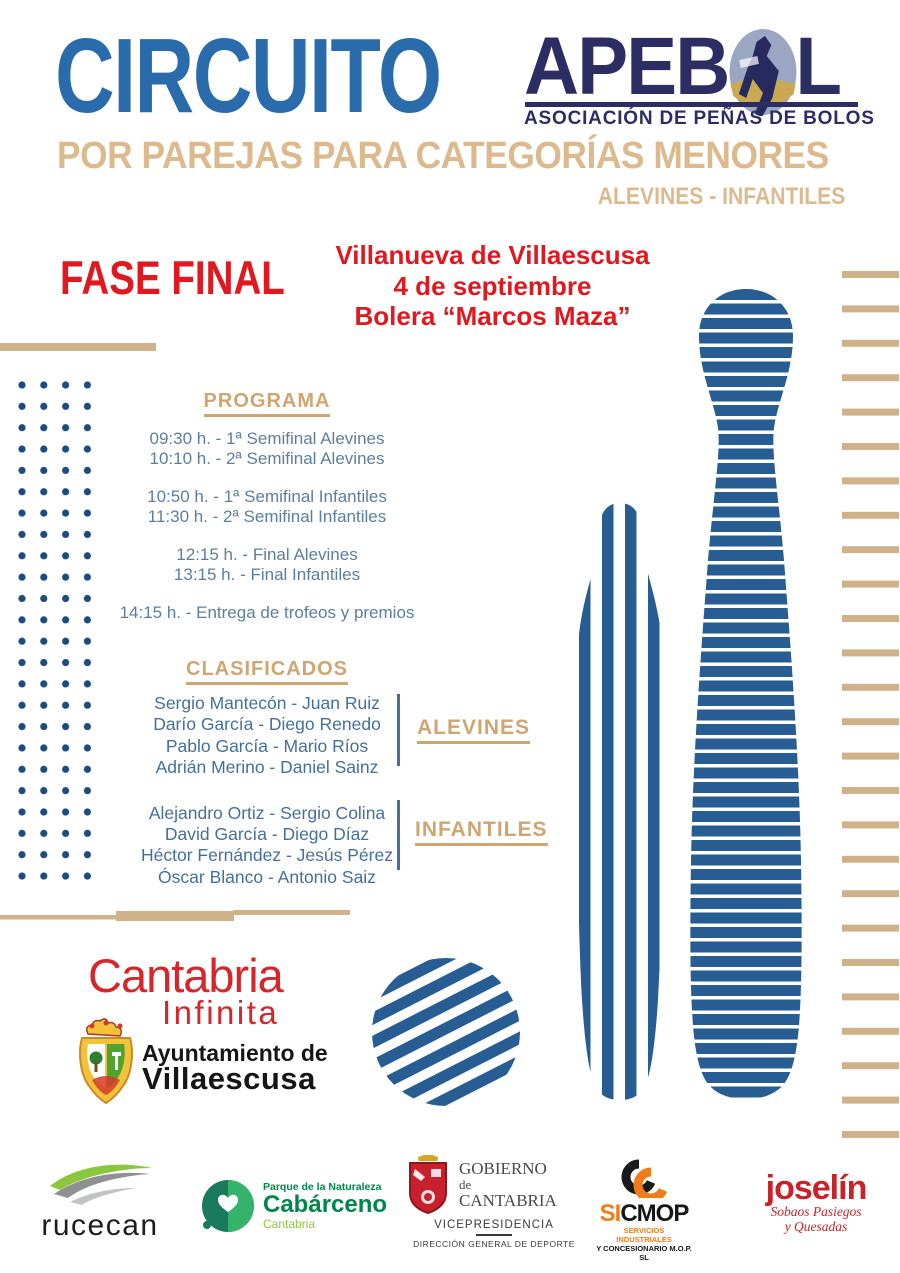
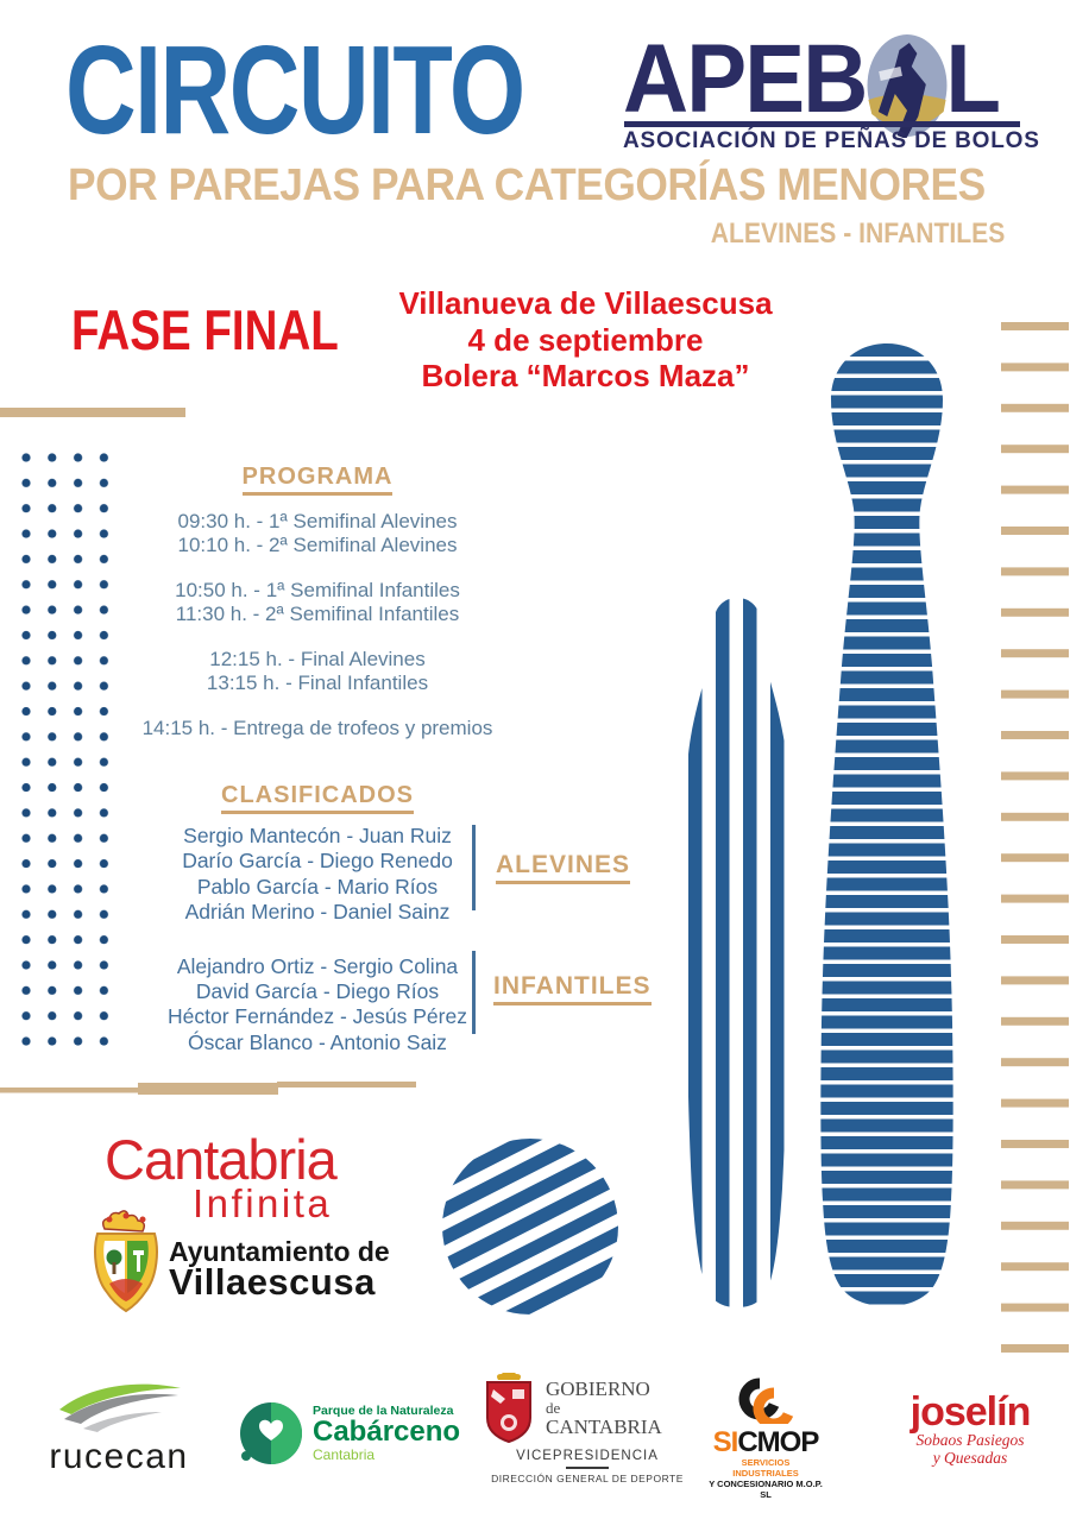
  CIRCUITO
  APEB
  L
  ASOCIACIÓN DE PEÑAS DE BOLOS
  POR PAREJAS PARA CATEGORÍAS MENORES
  ALEVINES - INFANTILES
  FASE FINAL
  Villanueva de Villaescusa
  4 de septiembre
  Bolera “Marcos Maza”
  PROGRAMA
  09:30 h. - 1ª Semifinal Alevines
  10:10 h. - 2ª Semifinal Alevines
  10:50 h. - 1ª Semifinal Infantiles
  11:30 h. - 2ª Semifinal Infantiles
  12:15 h. - Final Alevines
  13:15 h. - Final Infantiles
  14:15 h. - Entrega de trofeos y premios
  CLASIFICADOS
  Sergio Mantecón - Juan Ruiz
  Darío García - Diego Renedo
  Pablo García - Mario Ríos
  Adrián Merino - Daniel Sainz
  Alejandro Ortiz - Sergio Colina
- David García - Diego Díaz
+ David García - Diego Ríos
  Héctor Fernández - Jesús Pérez
  Óscar Blanco - Antonio Saiz
  ALEVINES
  INFANTILES
  Cantabria
  Infinita
  Ayuntamiento de
  Villaescusa
  rucecan
  Parque de la Naturaleza
  Cabárceno
  Cantabria
  GOBIERNO
  de
  CANTABRIA
  VICEPRESIDENCIA
  DIRECCIÓN GENERAL DE DEPORTE
  SICMOP
  SERVICIOS INDUSTRIALES
  Y CONCESIONARIO M.O.P. SL
  joselín
  Sobaos Pasiegos
  y Quesadas
